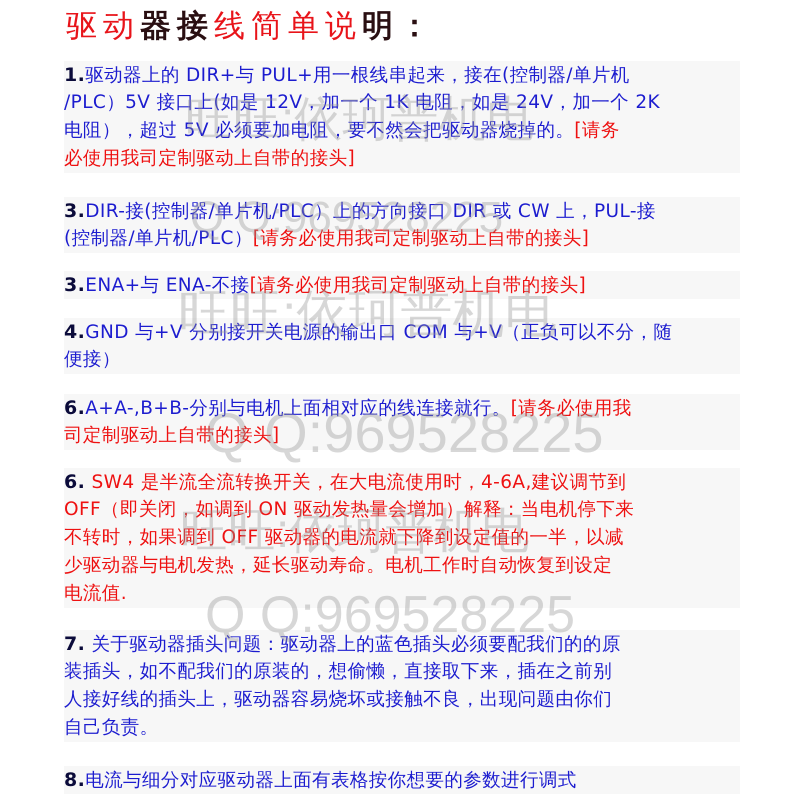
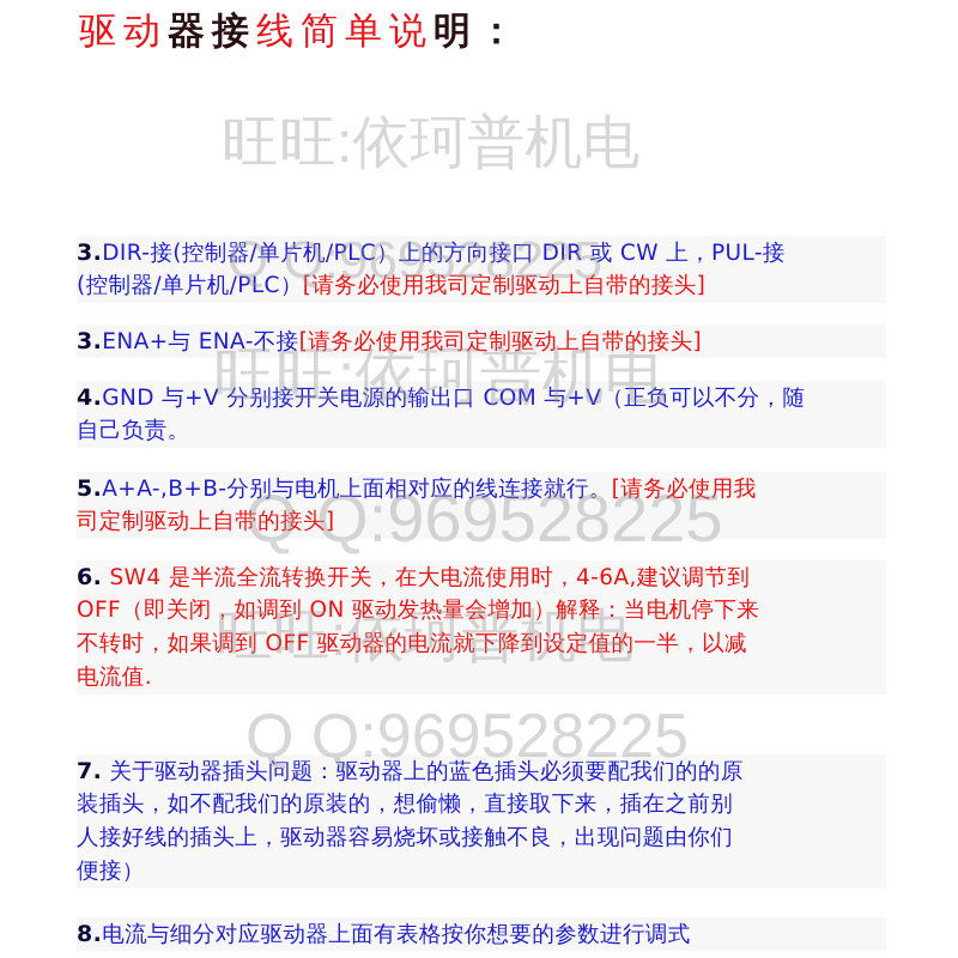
  驱动器接线简单说明：
- 1.驱动器上的 DIR+与 PUL+用一根线串起来，接在(控制器/单片机
- /PLC）5V 接口上(如是 12V，加一个 1K 电阻，如是 24V，加一个 2K
- 电阻），超过 5V 必须要加电阻，要不然会把驱动器烧掉的。[请务
- 必使用我司定制驱动上自带的接头]
  3.DIR-接(控制器/单片机/PLC）上的方向接口 DIR 或 CW 上，PUL-接
  (控制器/单片机/PLC）[请务必使用我司定制驱动上自带的接头]
  3.ENA+与 ENA-不接[请务必使用我司定制驱动上自带的接头]
  4.GND 与+V 分别接开关电源的输出口 COM 与+V（正负可以不分，随
- 便接）
+ 自己负责。
- 6.A+A-,B+B-分别与电机上面相对应的线连接就行。[请务必使用我
+ 5.A+A-,B+B-分别与电机上面相对应的线连接就行。[请务必使用我
  司定制驱动上自带的接头]
  6. SW4 是半流全流转换开关，在大电流使用时，4-6A,建议调节到
  OFF（即关闭，如调到 ON 驱动发热量会增加）解释：当电机停下来
  不转时，如果调到 OFF 驱动器的电流就下降到设定值的一半，以减
- 少驱动器与电机发热，延长驱动寿命。电机工作时自动恢复到设定
  电流值.
  7. 关于驱动器插头问题：驱动器上的蓝色插头必须要配我们的的原
  装插头，如不配我们的原装的，想偷懒，直接取下来，插在之前别
  人接好线的插头上，驱动器容易烧坏或接触不良，出现问题由你们
- 自己负责。
+ 便接）
  8.电流与细分对应驱动器上面有表格按你想要的参数进行调式
  旺旺:依珂普机电
  Q Q:969528225
  旺旺:依珂普机电
  Q Q:969528225
  旺旺:依珂普机电
  Q Q:969528225
